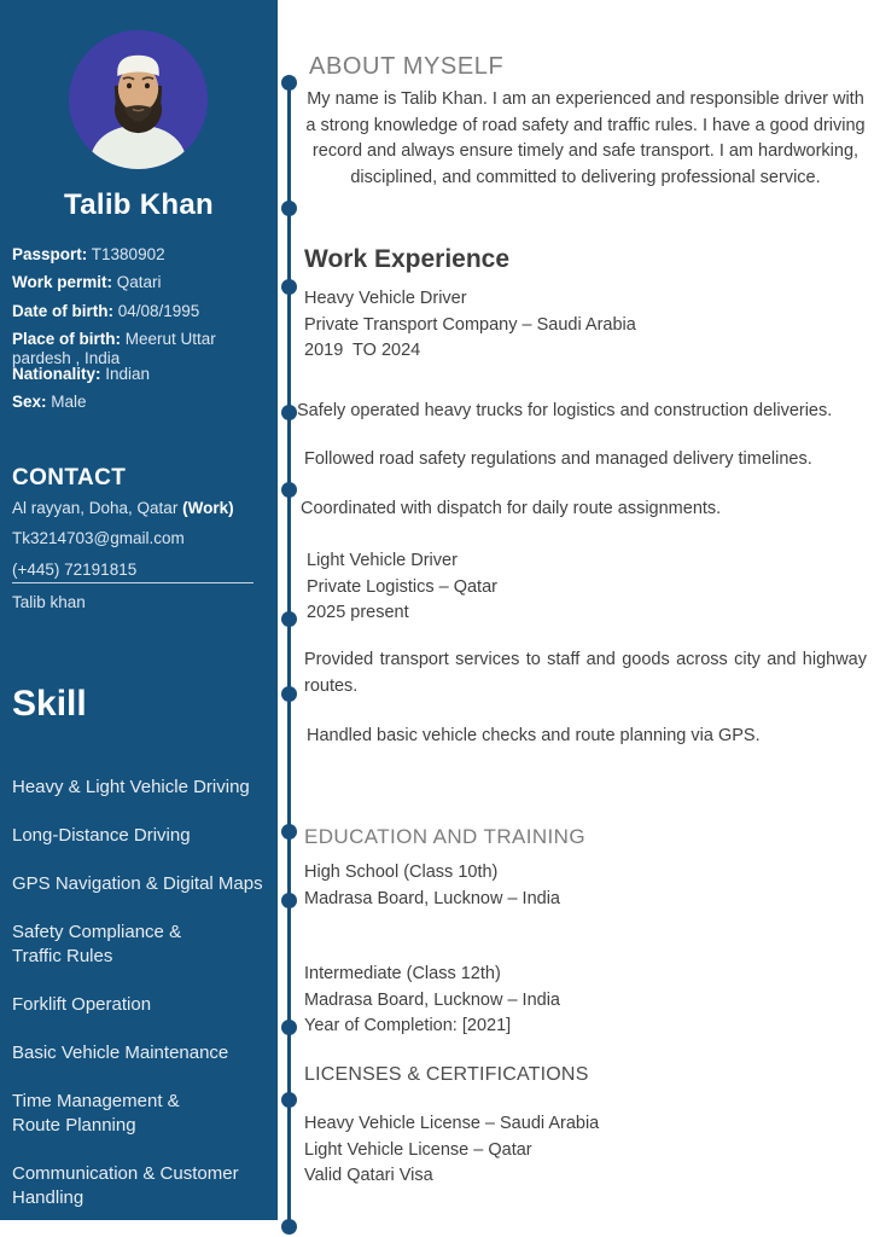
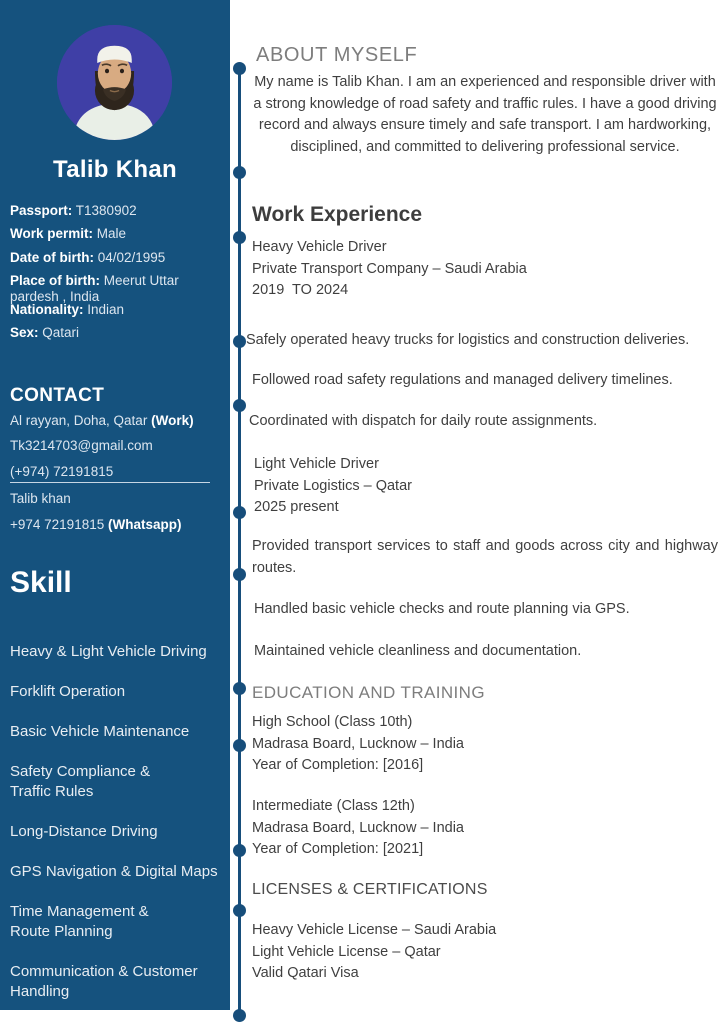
  Talib Khan
  Passport: T1380902
- Work permit: Qatari
+ Work permit: Male
- Date of birth: 04/08/1995
+ Date of birth: 04/02/1995
  Place of birth: Meerut Uttar pardesh , India
  Nationality: Indian
- Sex: Male
+ Sex: Qatari
  CONTACT
  Al rayyan, Doha, Qatar (Work)
  Tk3214703@gmail.com
- (+445) 72191815
+ (+974) 72191815
  Talib khan
+ +974 72191815 (Whatsapp)
  Skill
  Heavy & Light Vehicle Driving
- Long-Distance Driving
+ Forklift Operation
- GPS Navigation & Digital Maps
+ Basic Vehicle Maintenance
  Safety Compliance &
  Traffic Rules
- Forklift Operation
+ Long-Distance Driving
- Basic Vehicle Maintenance
+ GPS Navigation & Digital Maps
  Time Management &
  Route Planning
  Communication & Customer
  Handling
  ABOUT MYSELF
  My name is Talib Khan. I am an experienced and responsible driver with a strong knowledge of road safety and traffic rules. I have a good driving record and always ensure timely and safe transport. I am hardworking, disciplined, and committed to delivering professional service.
  Work Experience
  Heavy Vehicle Driver
  Private Transport Company – Saudi Arabia
  2019 TO 2024
  Safely operated heavy trucks for logistics and construction deliveries.
  Followed road safety regulations and managed delivery timelines.
  Coordinated with dispatch for daily route assignments.
  Light Vehicle Driver
  Private Logistics – Qatar
  2025 present
  Provided transport services to staff and goods across city and highway routes.
  Handled basic vehicle checks and route planning via GPS.
+ Maintained vehicle cleanliness and documentation.
  EDUCATION AND TRAINING
  High School (Class 10th)
  Madrasa Board, Lucknow – India
+ Year of Completion: [2016]
  Intermediate (Class 12th)
  Madrasa Board, Lucknow – India
  Year of Completion: [2021]
  LICENSES & CERTIFICATIONS
  Heavy Vehicle License – Saudi Arabia
  Light Vehicle License – Qatar
  Valid Qatari Visa
